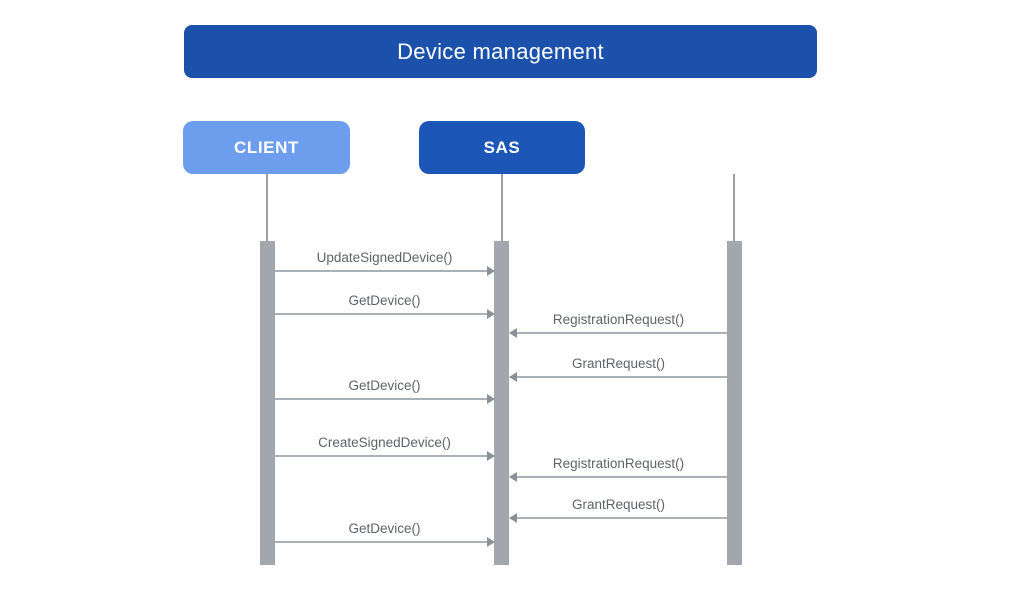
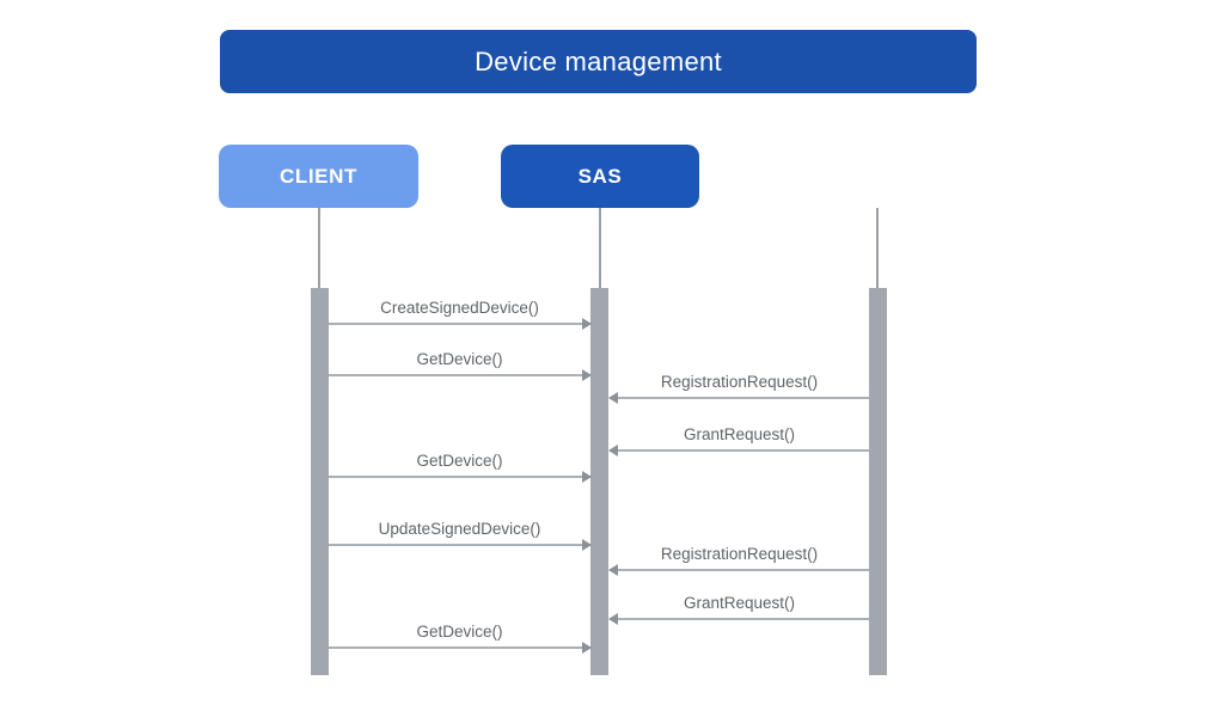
  Device management
  CLIENT
  SAS
- UpdateSignedDevice()
+ CreateSignedDevice()
  GetDevice()
  RegistrationRequest()
  GrantRequest()
  GetDevice()
- CreateSignedDevice()
+ UpdateSignedDevice()
  RegistrationRequest()
  GrantRequest()
  GetDevice()
